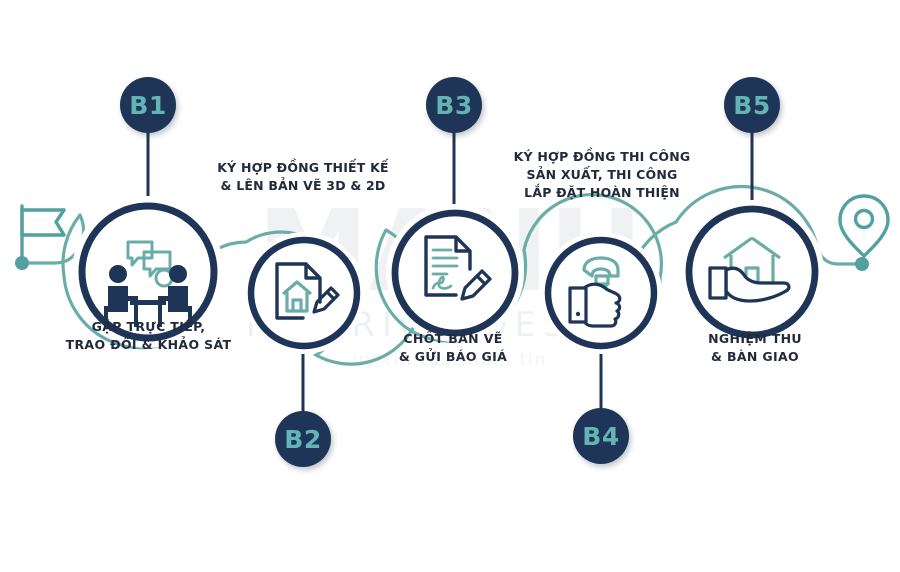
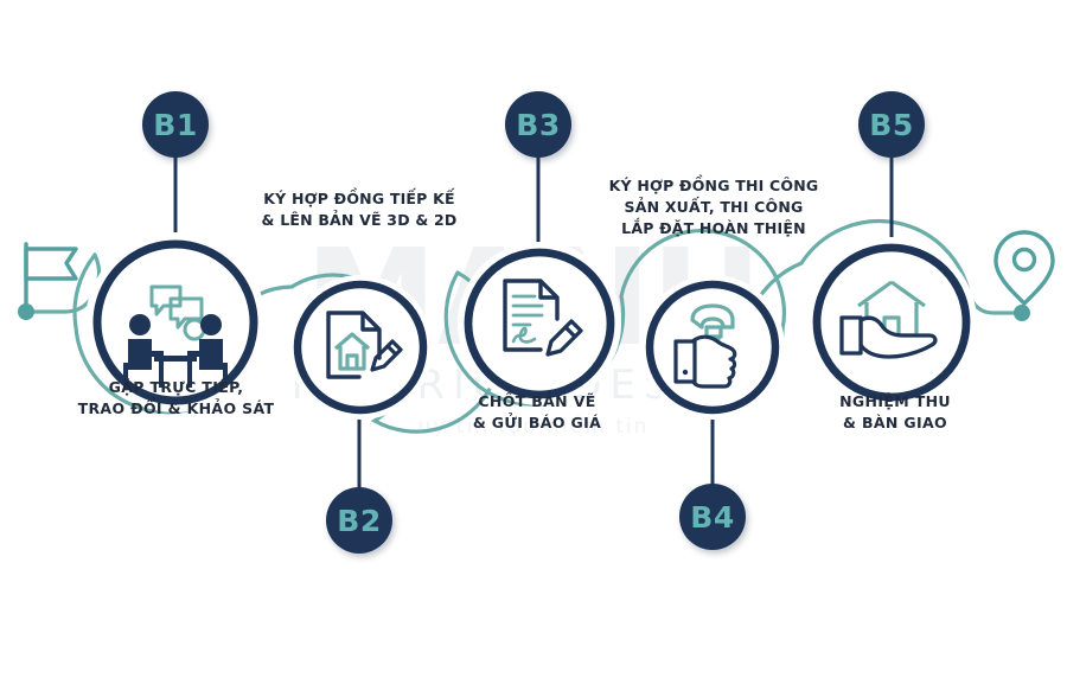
  u tín tạo niềm tin
  B1
  GẶP TRỰC TIẾP,
  TRAO ĐỔI & KHẢO SÁT
- KÝ HỢP ĐỒNG THIẾT KẾ
+ KÝ HỢP ĐỒNG TIẾP KẾ
  & LÊN BẢN VẼ 3D & 2D
  B2
  B3
  CHỐT BẢN VẼ
  & GỬI BÁO GIÁ
  KÝ HỢP ĐỒNG THI CÔNG
  SẢN XUẤT, THI CÔNG
  LẮP ĐẶT HOÀN THIỆN
  B4
  B5
  NGHIỆM THU
  & BÀN GIAO
